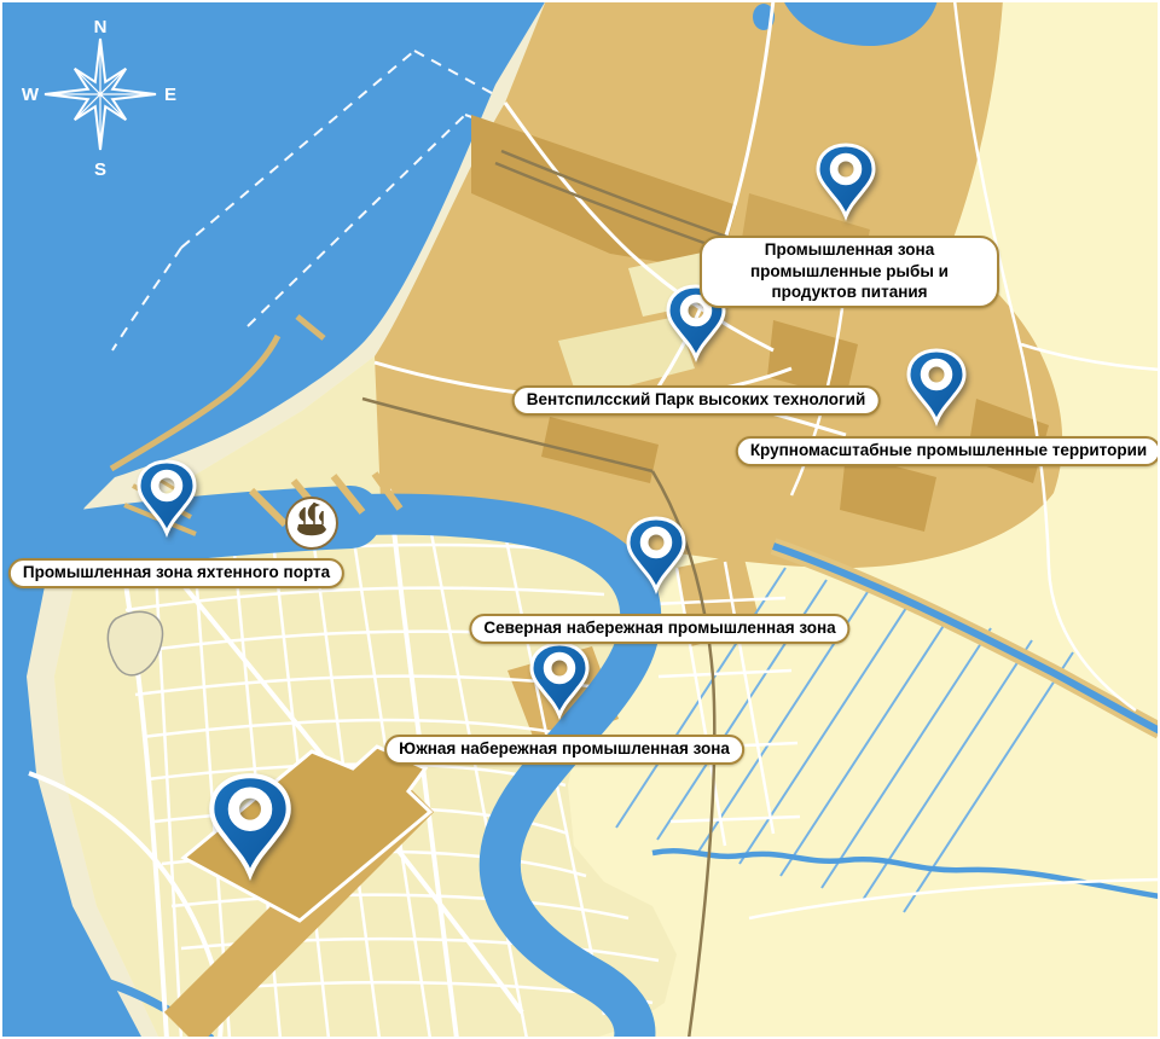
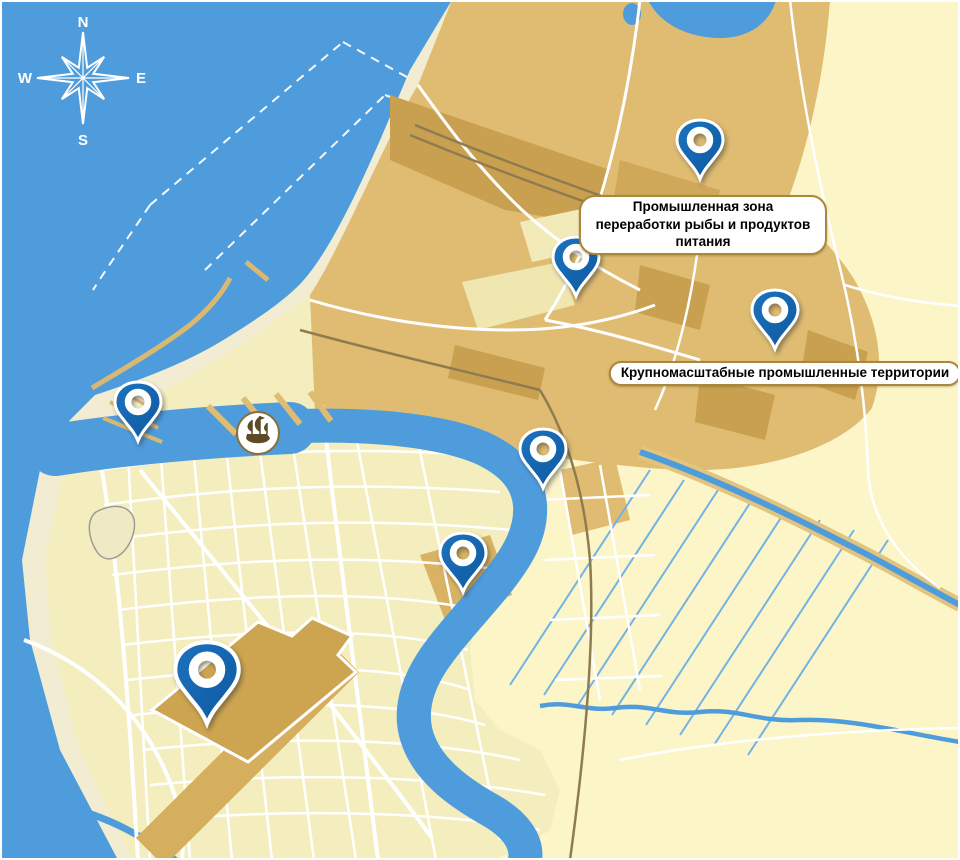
  N
  E
  S
  W
- Промышленная зона промышленные рыбы и продуктов питания
+ Промышленная зона переработки рыбы и продуктов питания
- Вентспилсский Парк высоких технологий
  Крупномасштабные промышленные территории
- Промышленная зона яхтенного порта
- Северная набережная промышленная зона
- Южная набережная промышленная зона
